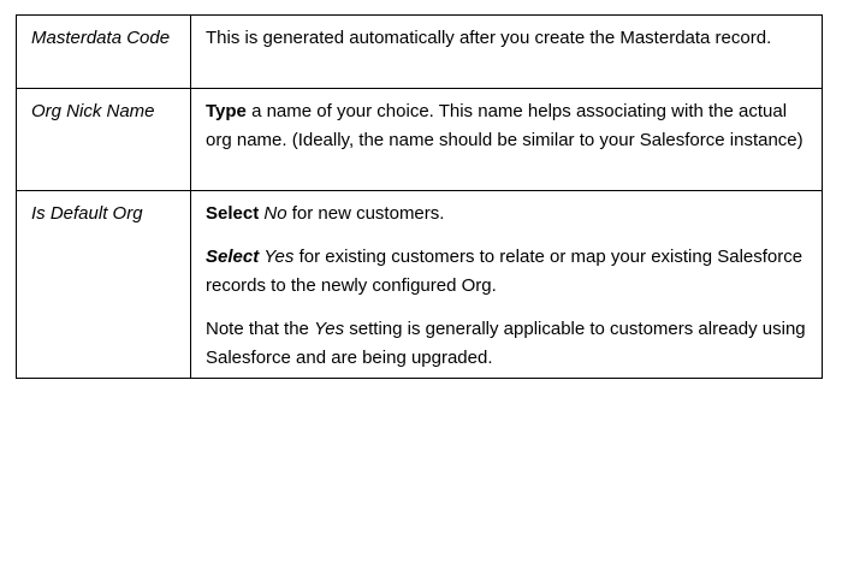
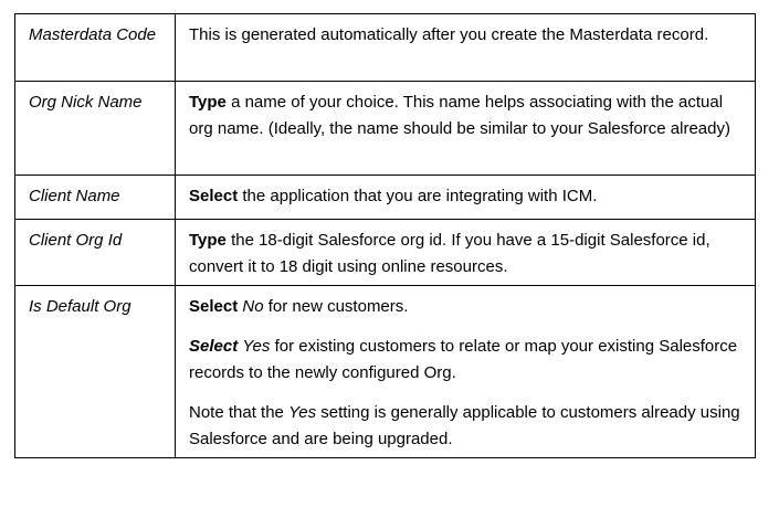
  Masterdata Code	This is generated automatically after you create the Masterdata record.
- Org Nick Name	Type a name of your choice. This name helps associating with the actual org name. (Ideally, the name should be similar to your Salesforce instance)
+ Org Nick Name	Type a name of your choice. This name helps associating with the actual org name. (Ideally, the name should be similar to your Salesforce already)
+ Client Name	Select the application that you are integrating with ICM.
+ Client Org Id	Type the 18-digit Salesforce org id. If you have a 15-digit Salesforce id, convert it to 18 digit using online resources.
  Is Default Org	Select No for new customers.Select Yes for existing customers to relate or map your existing Salesforce records to the newly configured Org.Note that the Yes setting is generally applicable to customers already using Salesforce and are being upgraded.
